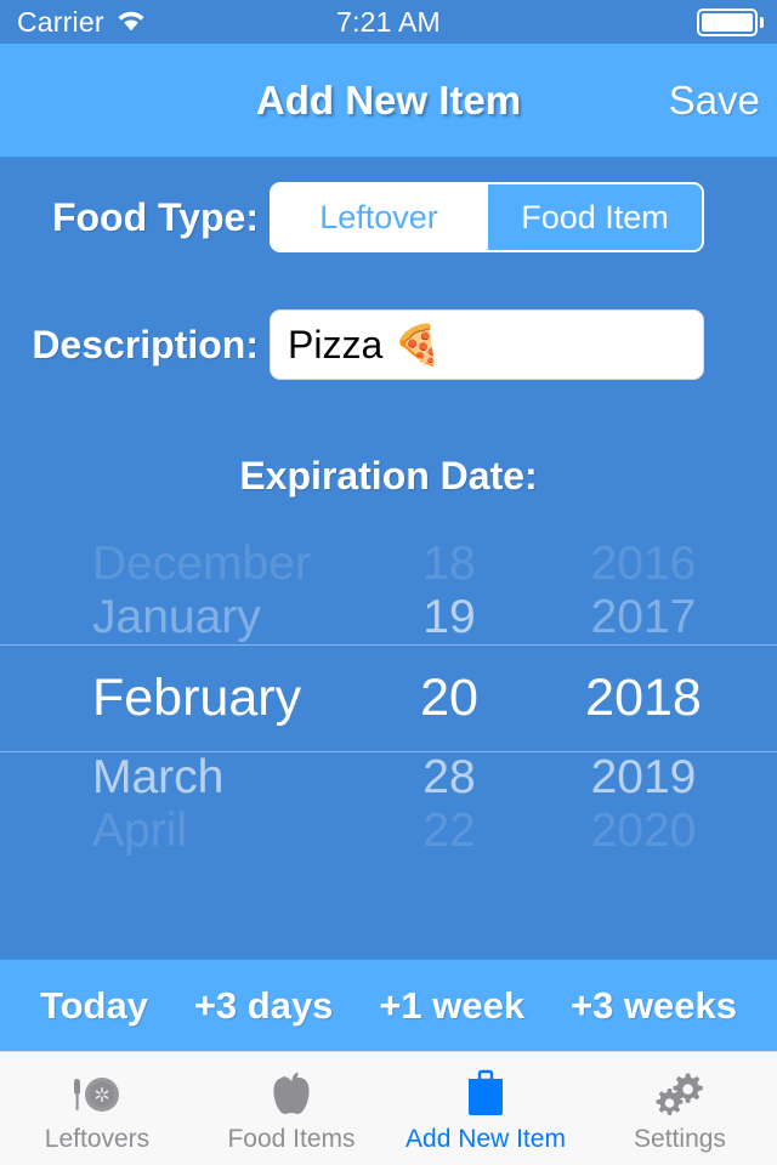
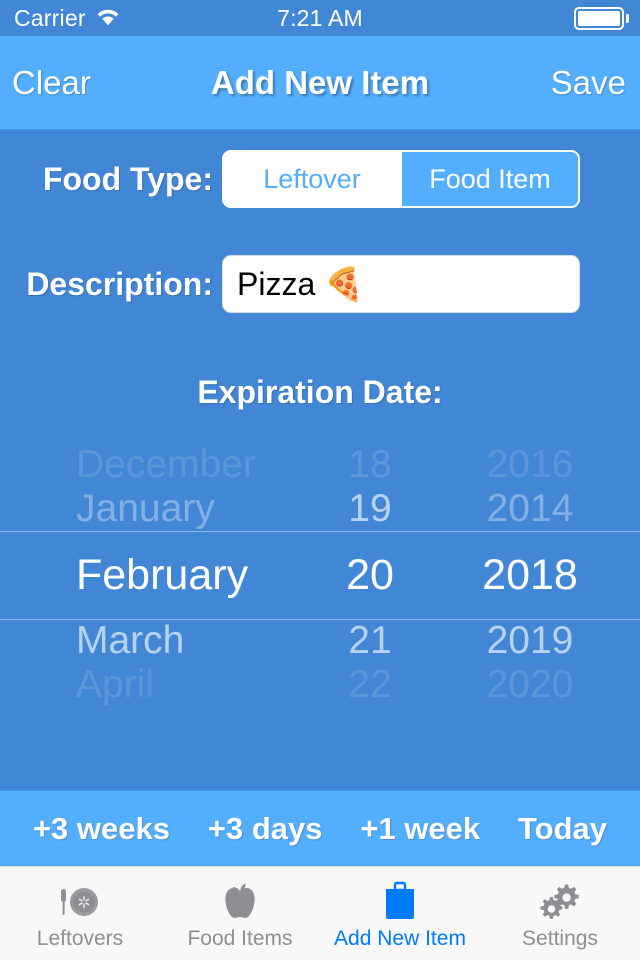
  Carrier
  7:21 AM
+ Clear
  Add New Item
  Save
  Food Type:
  Leftover
  Food Item
  Description:
  Pizza 🍕
  Expiration Date:
  December
  January
  February
  March
  April
  18
  19
  20
- 28
+ 21
  22
  2016
- 2017
+ 2014
  2018
  2019
  2020
- Today
+ +3 weeks
  +3 days
  +1 week
- +3 weeks
+ Today
  Leftovers
  Food Items
  Add New Item
  Settings
